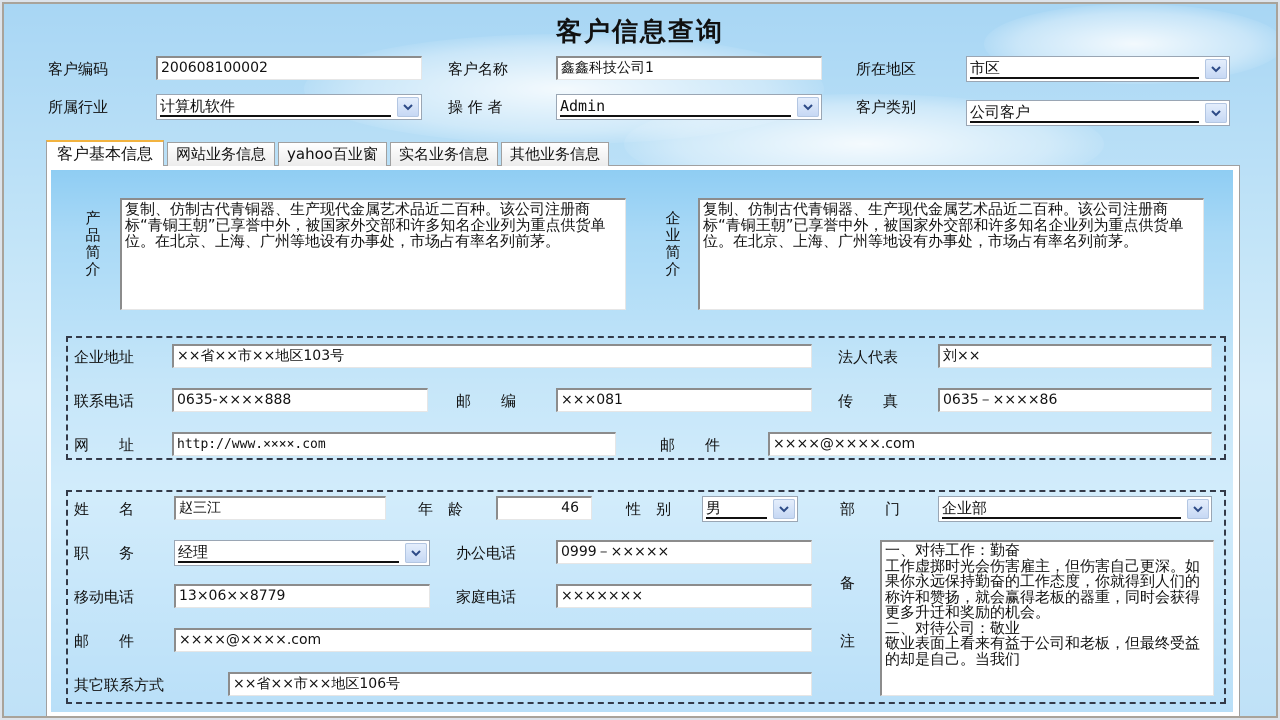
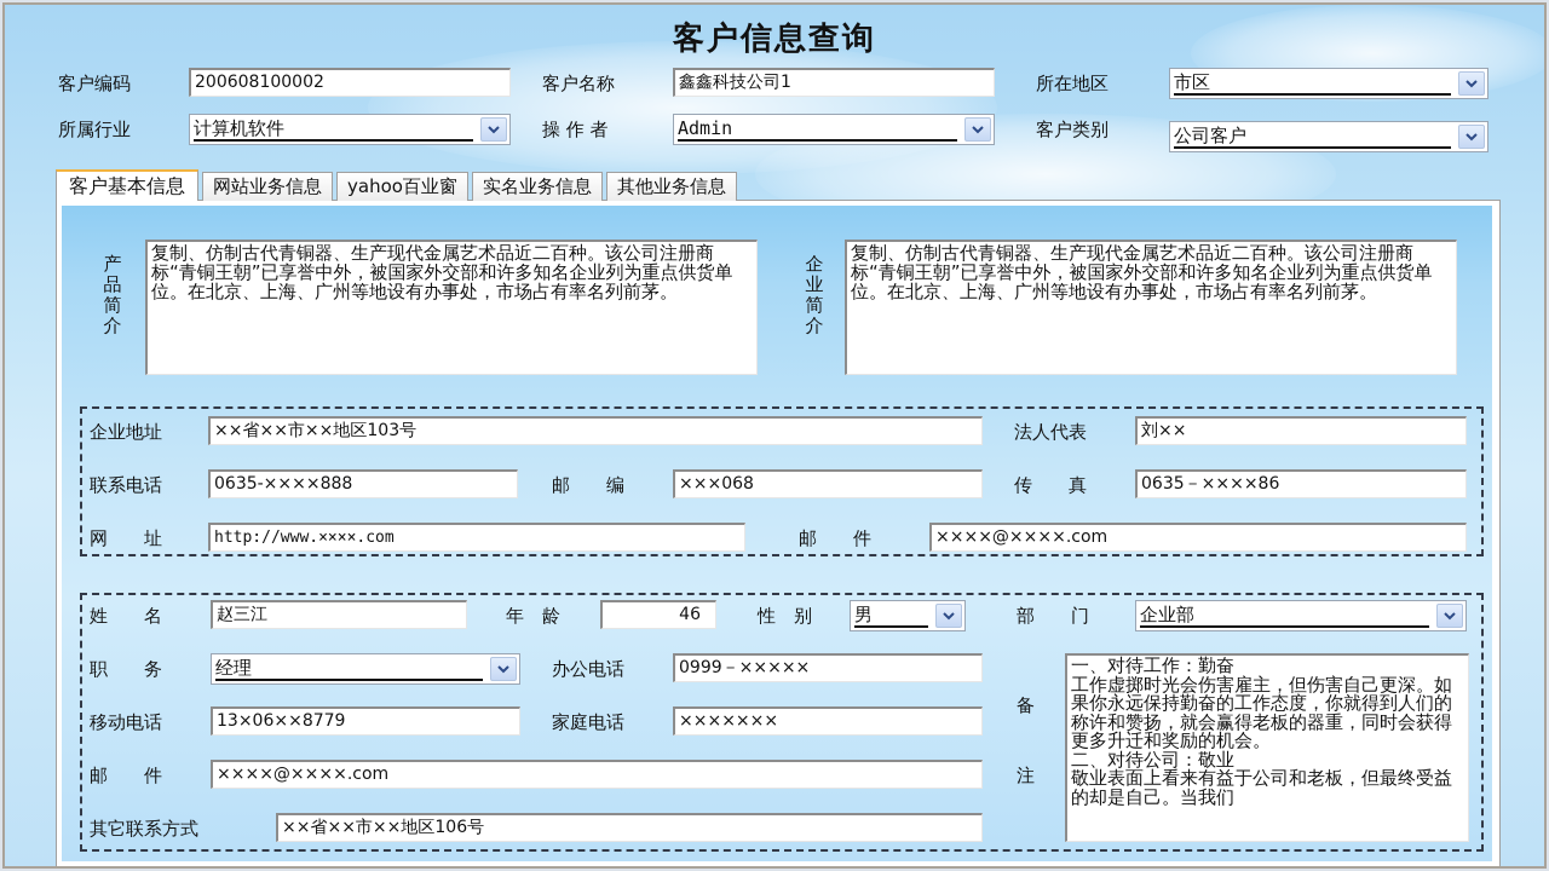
  客户信息查询
  客户编码
  200608100002
  客户名称
  鑫鑫科技公司1
  所在地区
  市区
  所属行业
  计算机软件
  操 作 者
  Admin
  客户类别
  公司客户
  客户基本信息
  网站业务信息
  yahoo百业窗
  实名业务信息
  其他业务信息
  产品简介
  复制、仿制古代青铜器、生产现代金属艺术品近二百种。该公司注册商标“青铜王朝”已享誉中外，被国家外交部和许多知名企业列为重点供货单位。在北京、上海、广州等地设有办事处，市场占有率名列前茅。
  企业简介
  复制、仿制古代青铜器、生产现代金属艺术品近二百种。该公司注册商标“青铜王朝”已享誉中外，被国家外交部和许多知名企业列为重点供货单位。在北京、上海、广州等地设有办事处，市场占有率名列前茅。
  企业地址
  ××省××市××地区103号
  法人代表
  刘××
  联系电话
  0635-××××888
  邮 编
- ×××081
+ ×××068
  传 真
  0635－××××86
  网 址
  http://www.××××.com
  邮 件
  ××××@××××.com
  姓 名
  赵三江
  年 龄
  46
  性 别
  男
  部 门
  企业部
  职 务
  经理
  办公电话
  0999－×××××
  移动电话
  13×06××8779
  家庭电话
  ×××××××
  邮 件
  ××××@××××.com
  其它联系方式
  ××省××市××地区106号
  备
  注
  一、对待工作：勤奋
  工作虚掷时光会伤害雇主，但伤害自己更深。如果你永远保持勤奋的工作态度，你就得到人们的称许和赞扬，就会赢得老板的器重，同时会获得更多升迁和奖励的机会。
  二、对待公司：敬业
  敬业表面上看来有益于公司和老板，但最终受益的却是自己。当我们
